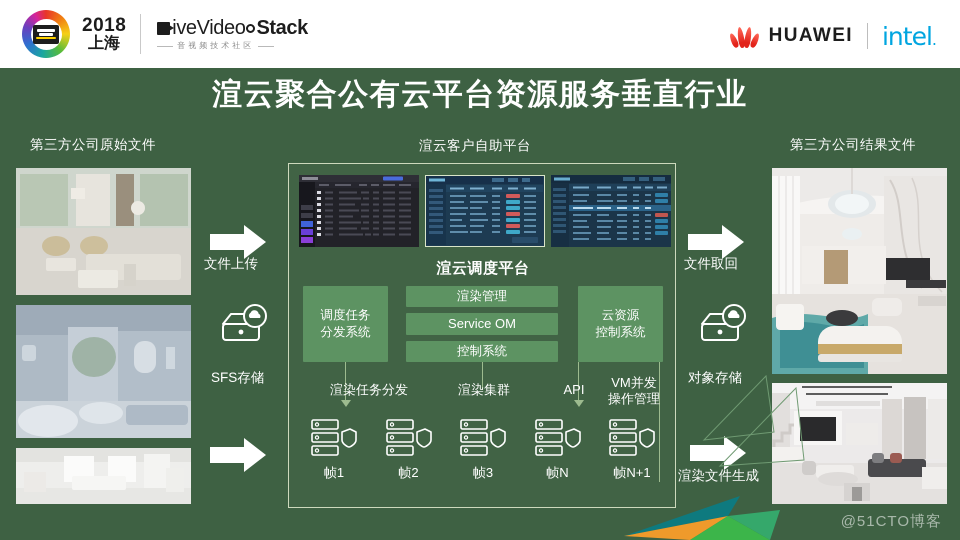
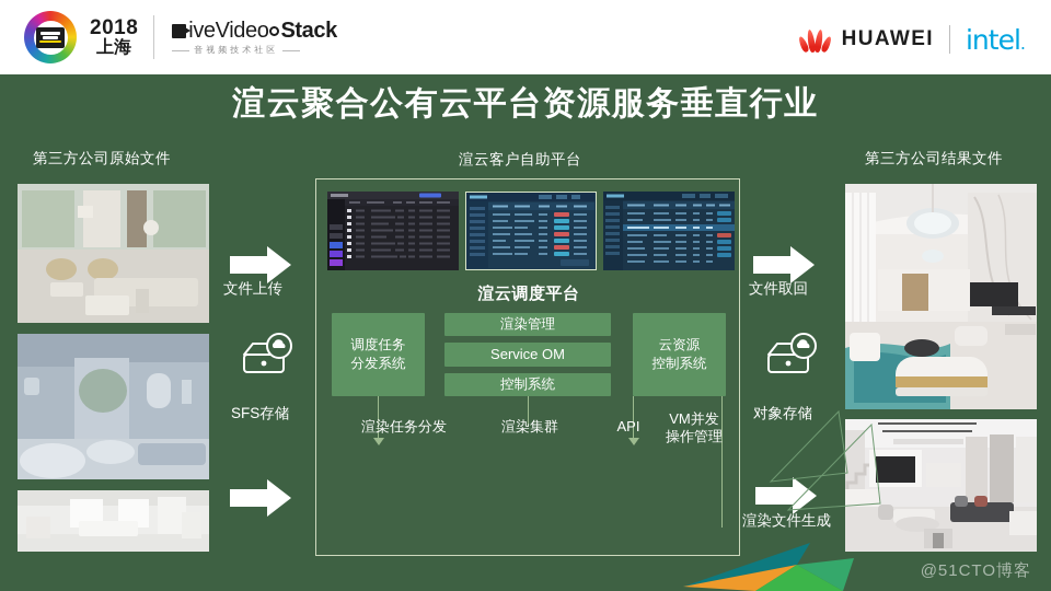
  2018
  上海
  ive
  Video
  Stack
  音视频技术社区
  HUAWEI
  intel.
  渲云聚合公有云平台资源服务垂直行业
  第三方公司原始文件
  渲云客户自助平台
  第三方公司结果文件
  文件上传
  SFS存储
  渲云调度平台
  调度任务
  分发系统
  渲染管理
  Service OM
  控制系统
  云资源
  控制系统
  渲染任务分发
  渲染集群
  API
  VM并发
  操作管理
- 帧1
- 帧2
- 帧3
- 帧N
- 帧N+1
  文件取回
  对象存储
  渲染文件生成
  @51CTO博客
